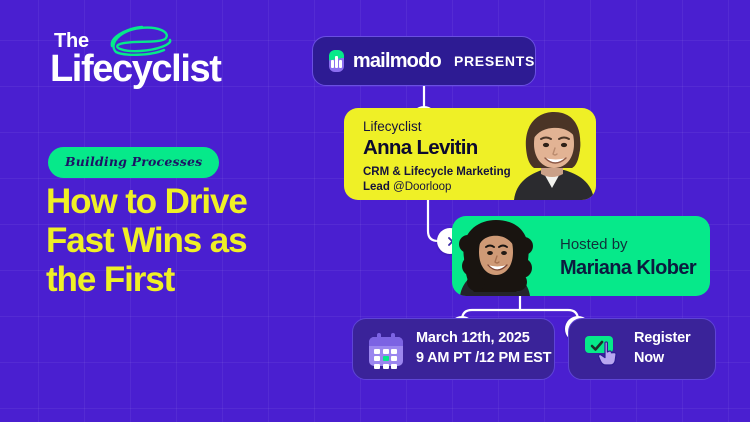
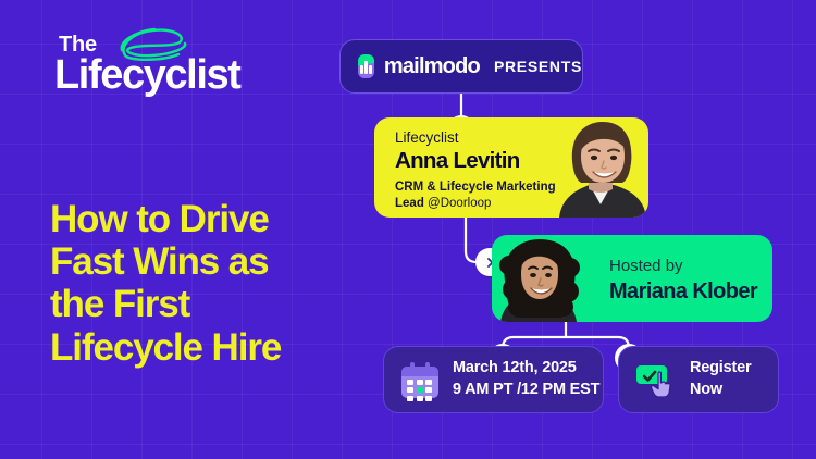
  The
  Lifecyclist
- Building Processes
  How to Drive
  Fast Wins as
  the First
+ Lifecycle Hire
  mailmodo
  PRESENTS
  Lifecyclist
  Anna Levitin
  CRM & Lifecycle Marketing Lead @Doorloop
  Hosted by
  Mariana Klober
  March 12th, 2025
  9 AM PT /12 PM EST
  Register
  Now
